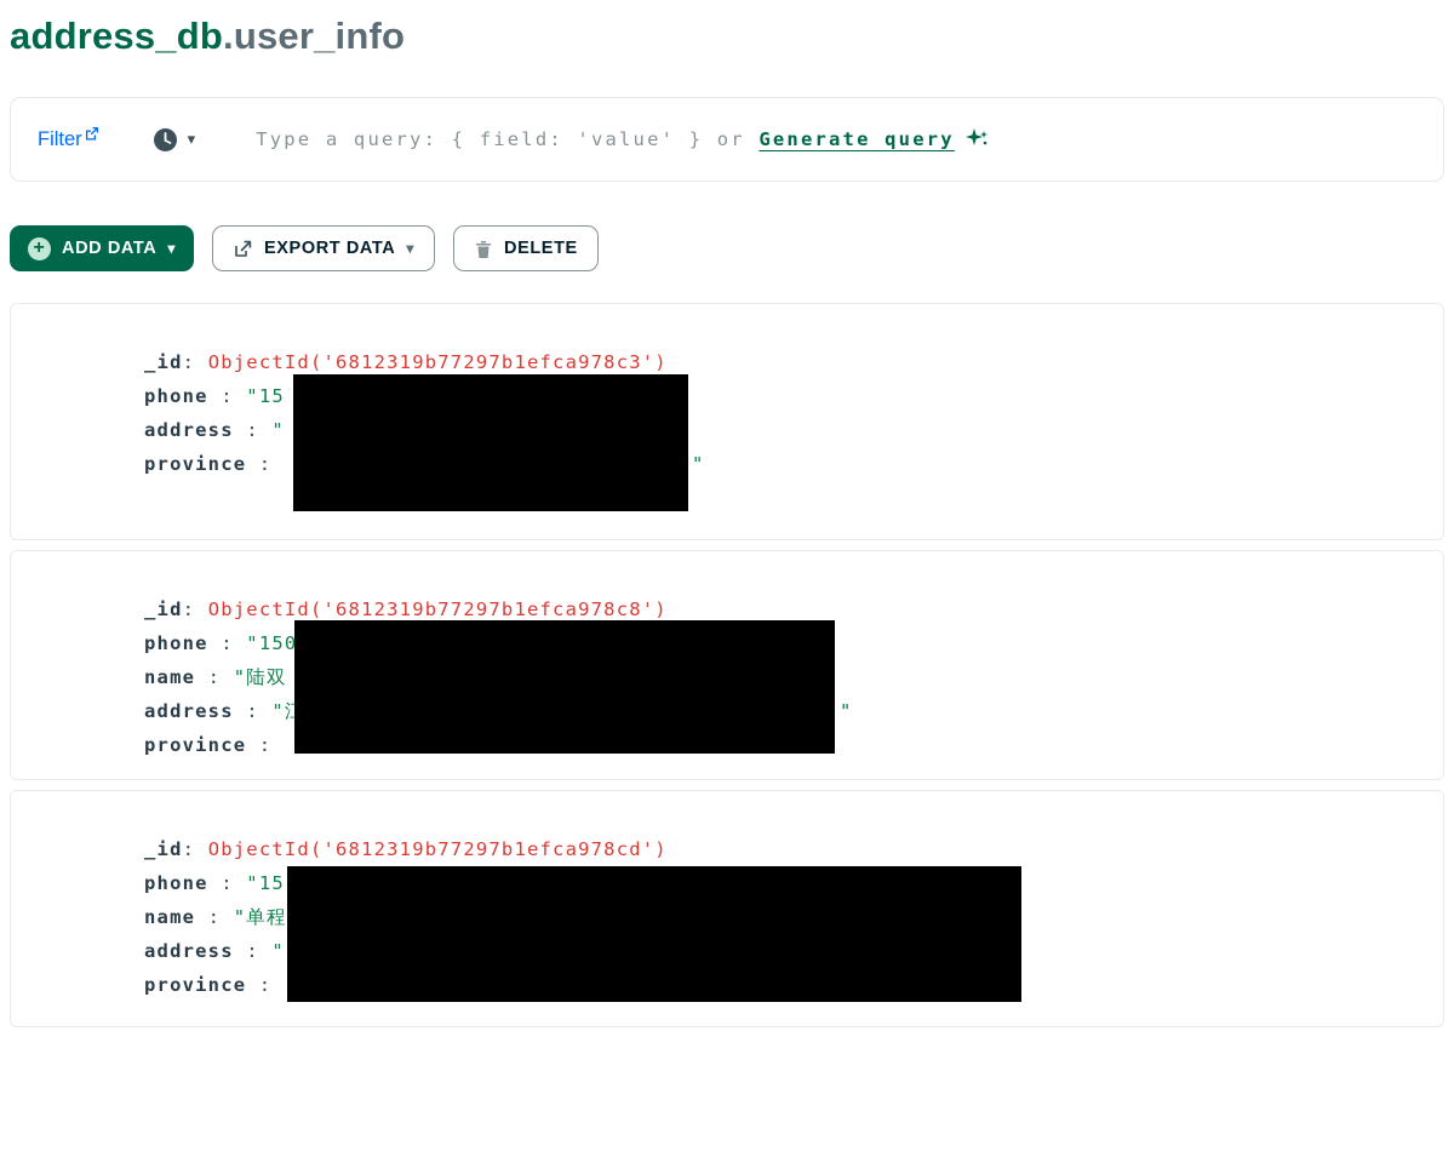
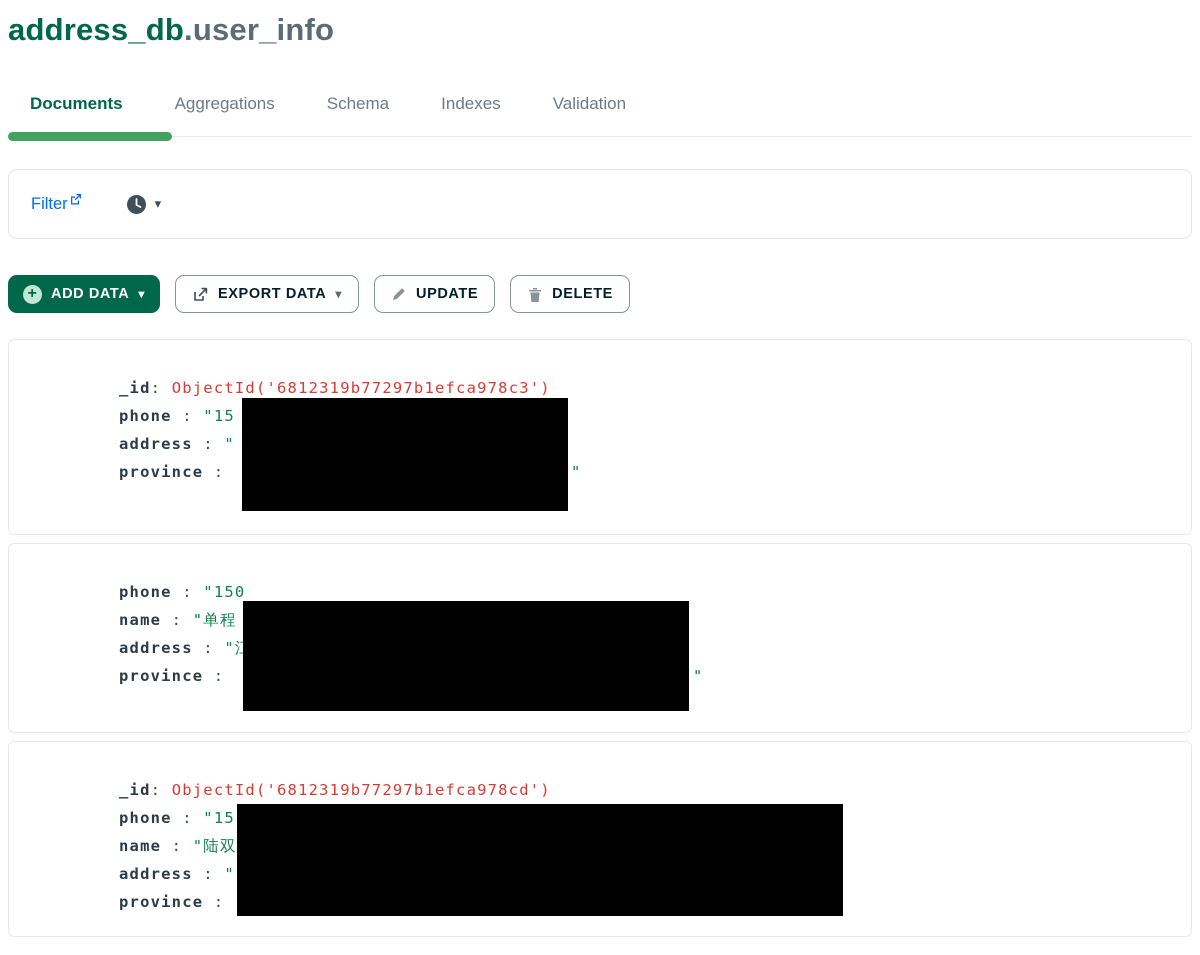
  address_db.user_info
+ Documents
+ Aggregations
+ Schema
+ Indexes
+ Validation
  Filter
  ▾
- Type a query: { field: 'value' } or
- Generate query
  +
  ADD DATA
  ▾
  EXPORT DATA
  ▾
+ UPDATE
  DELETE
  _id: ObjectId('6812319b77297b1efca978c3')
  phone : "15
  address : "
  province :
  "
- _id: ObjectId('6812319b77297b1efca978c8')
  phone : "150
- name : "陆双
+ name : "单程
  address : "
  province :
  "
  _id: ObjectId('6812319b77297b1efca978cd')
  phone : "15
- name : "单程
+ name : "陆双
  address : "
  province :
